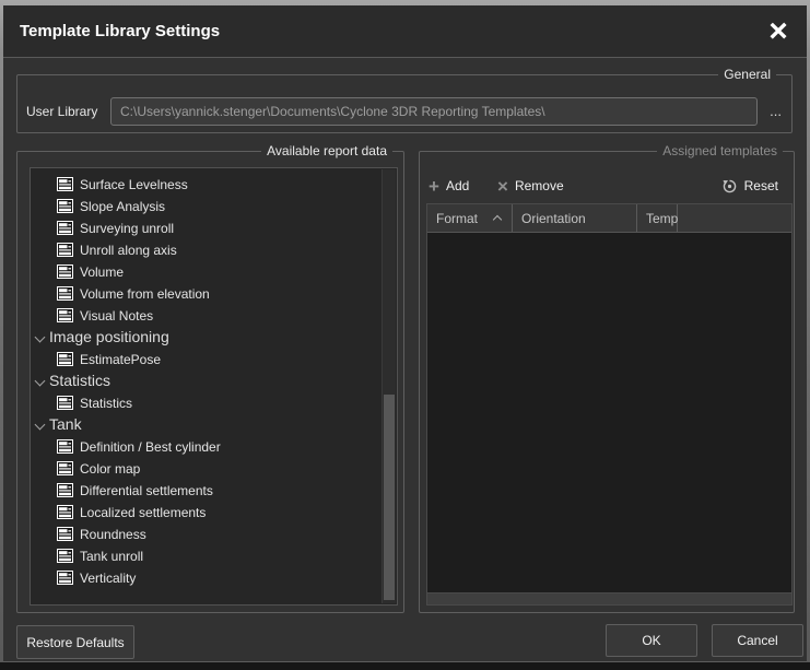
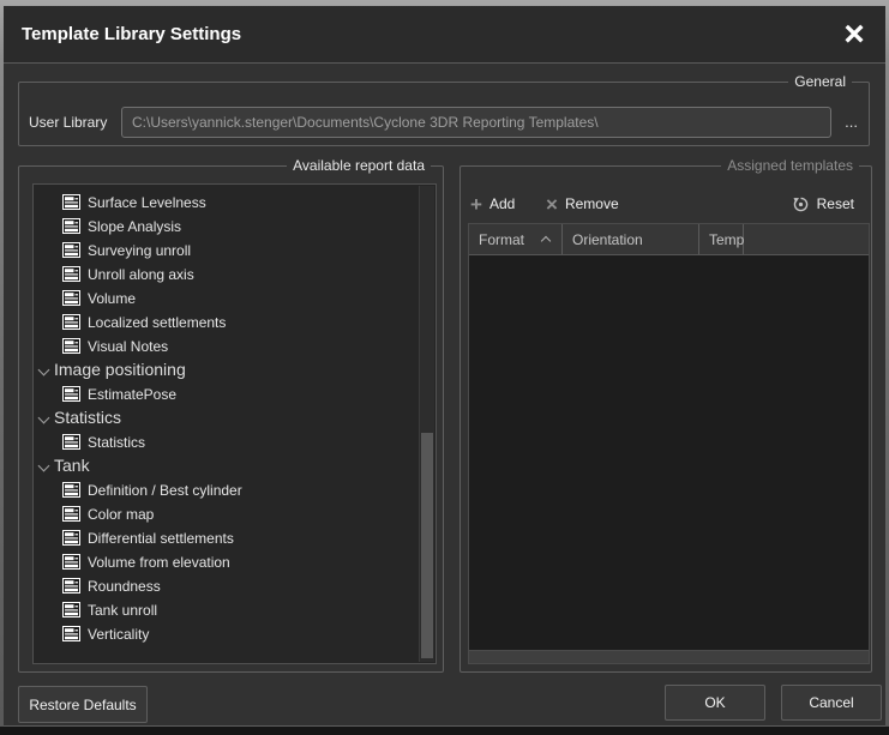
  Template Library Settings
  ×
  General
  User Library
  C:\Users\yannick.stenger\Documents\Cyclone 3DR Reporting Templates\
  ...
  Available report data
  Surface Levelness
  Slope Analysis
  Surveying unroll
  Unroll along axis
  Volume
- Volume from elevation
+ Localized settlements
  Visual Notes
  Image positioning
  EstimatePose
  Statistics
  Statistics
  Tank
  Definition / Best cylinder
  Color map
  Differential settlements
- Localized settlements
+ Volume from elevation
  Roundness
  Tank unroll
  Verticality
  Assigned templates
  +
  Add
  ×
  Remove
  Reset
  Format
  Orientation
  Temp
  Restore Defaults
  OK
  Cancel
